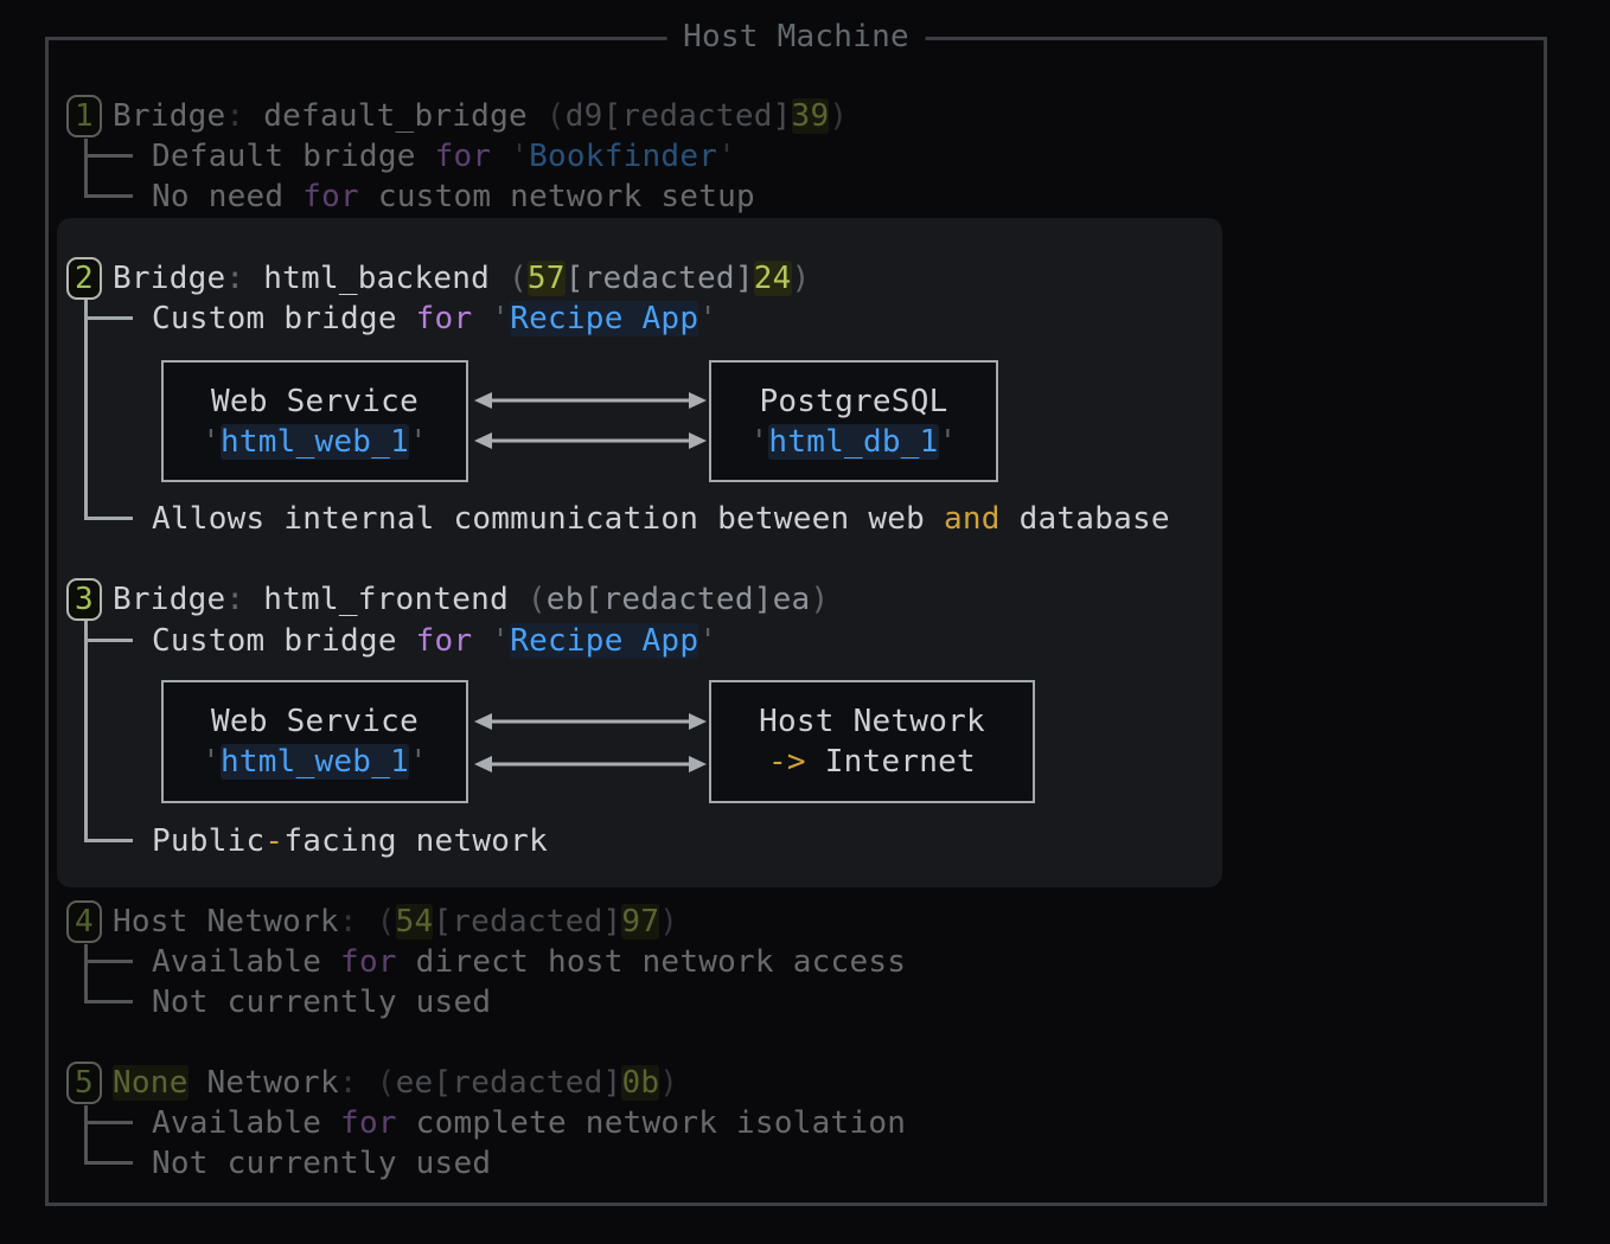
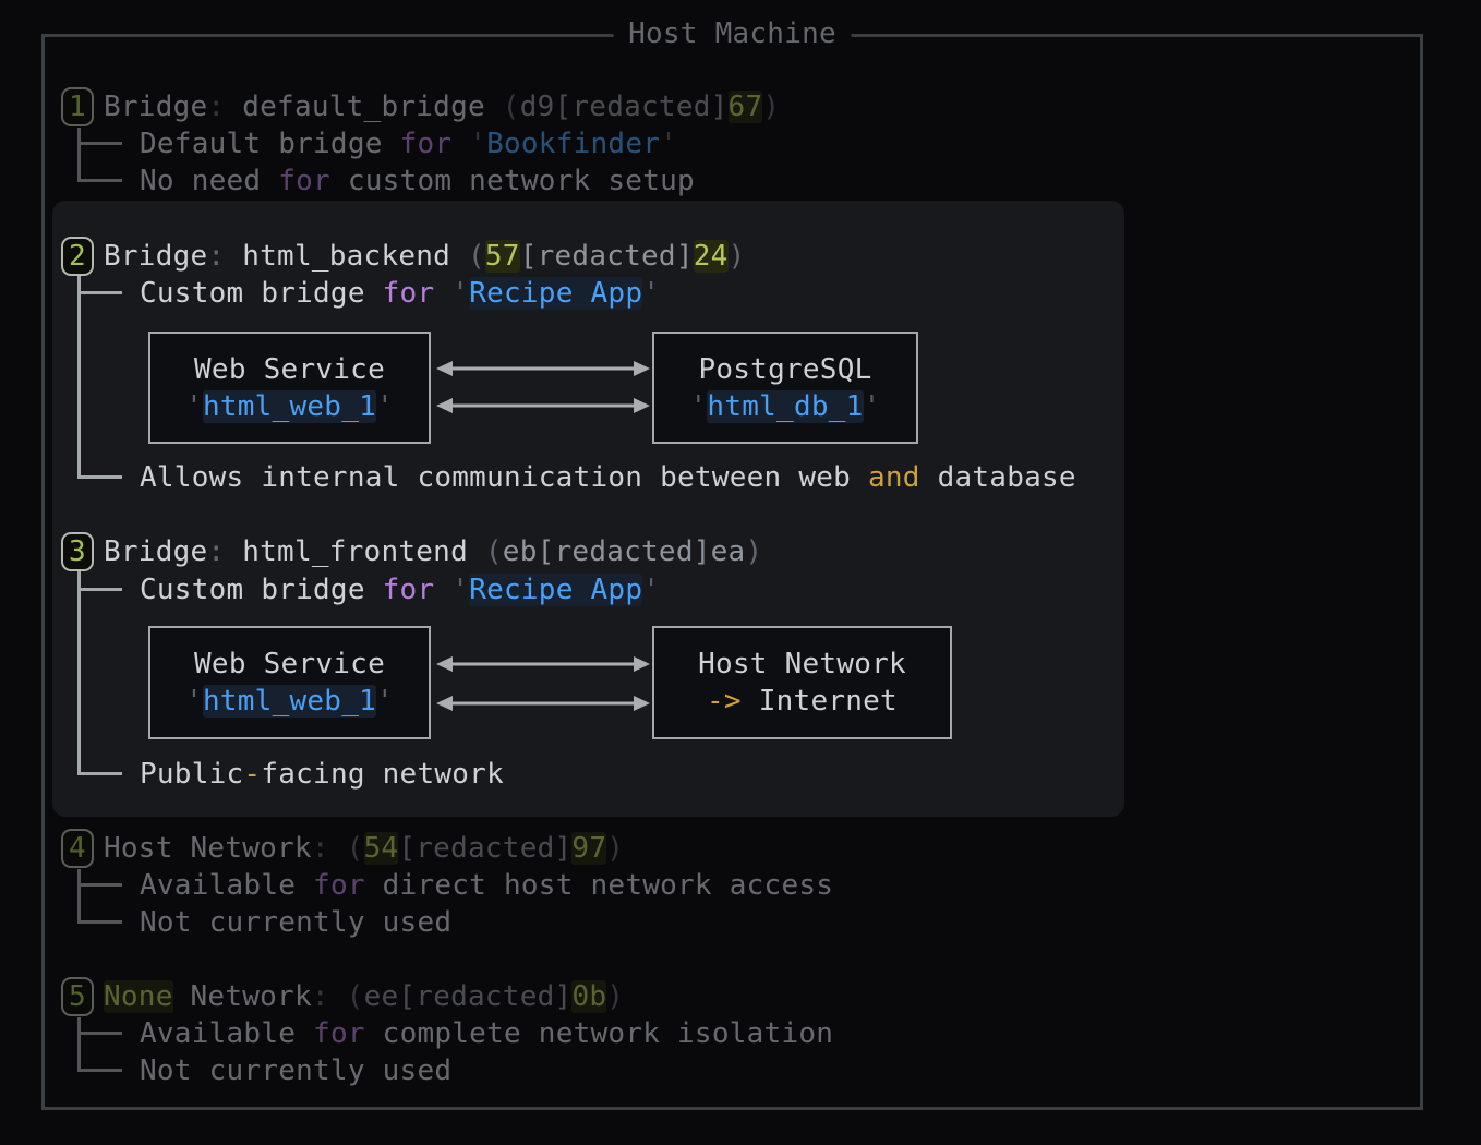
  Host Machine
  1
- Bridge: default_bridge (d9[redacted]39)
+ Bridge: default_bridge (d9[redacted]67)
  Default bridge for 'Bookfinder'
  No need for custom network setup
  2
  Bridge: html_backend (57[redacted]24)
  Custom bridge for 'Recipe App'
  Web Service
  'html_web_1'
  PostgreSQL
  'html_db_1'
  Allows internal communication between web and database
  3
  Bridge: html_frontend (eb[redacted]ea)
  Custom bridge for 'Recipe App'
  Web Service
  'html_web_1'
  Host Network
  -> Internet
  Public-facing network
  4
  Host Network: (54[redacted]97)
  Available for direct host network access
  Not currently used
  5
  None Network: (ee[redacted]0b)
  Available for complete network isolation
  Not currently used
